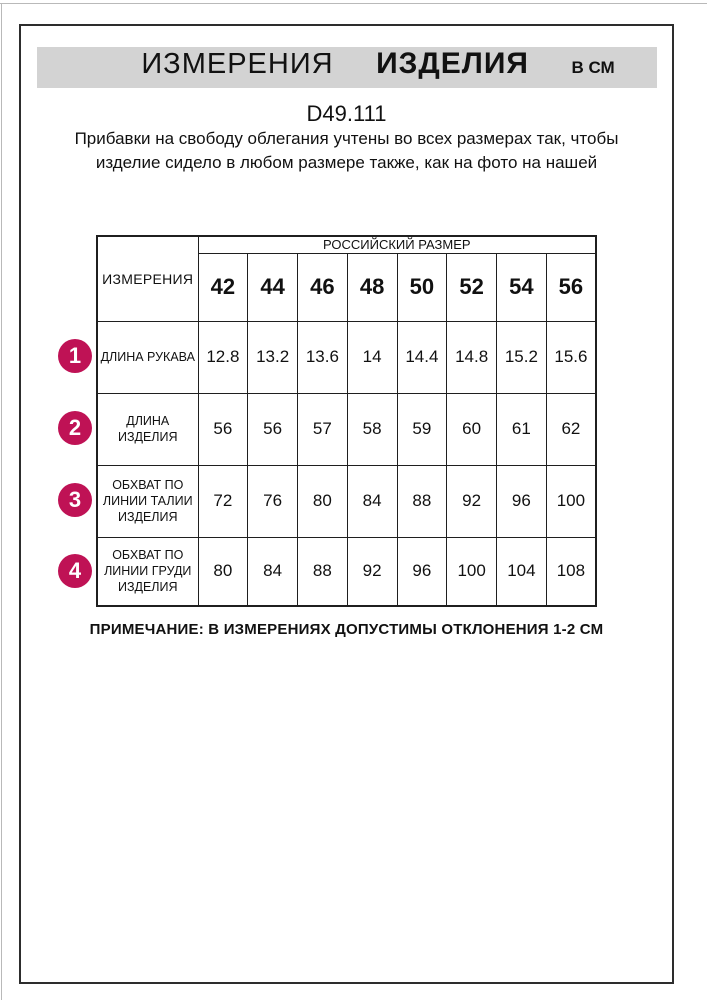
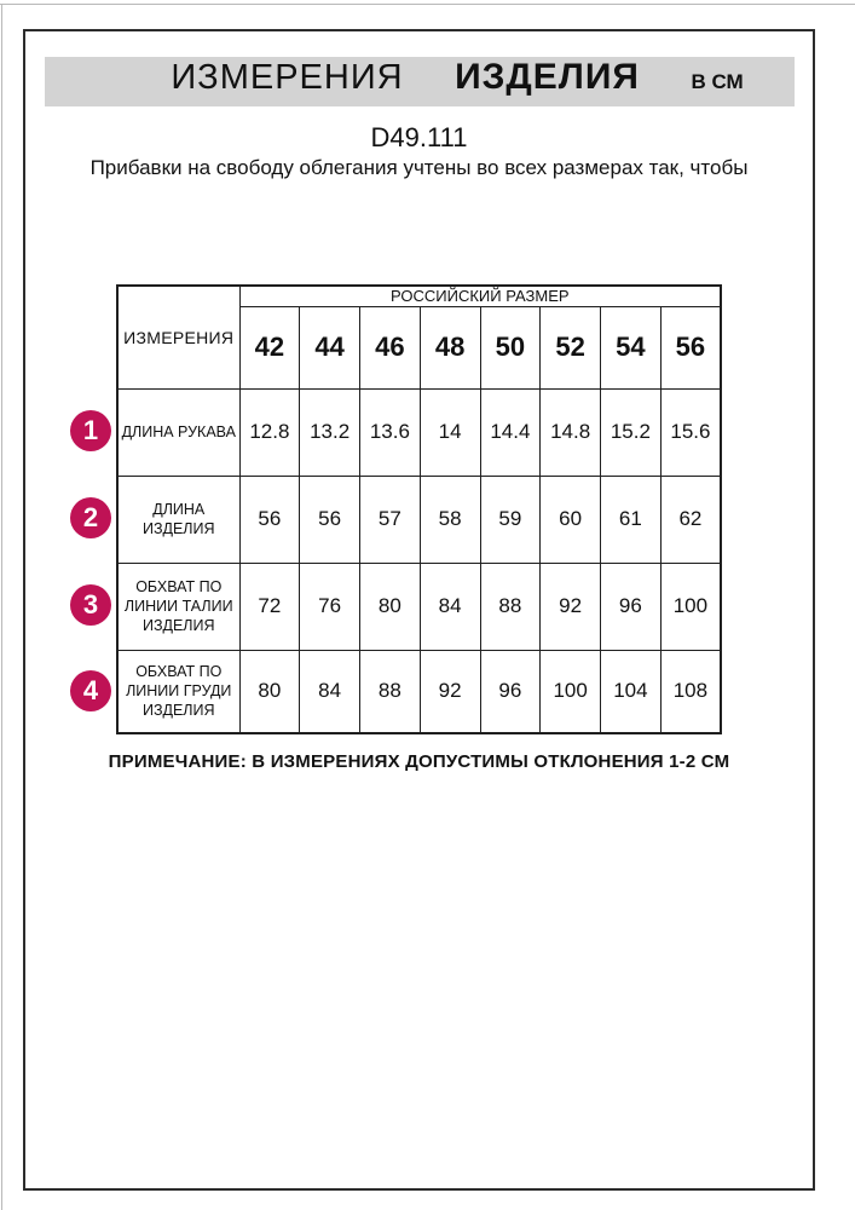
  ИЗМЕРЕНИЯ ИЗДЕЛИЯ В СМ
  D49.111
  Прибавки на свободу облегания учтены во всех размерах так, чтобы
- изделие сидело в любом размере также, как на фото на нашей
  ИЗМЕРЕНИЯ	РОССИЙСКИЙ РАЗМЕР
  42	44	46	48	50	52	54	56
  ДЛИНА РУКАВА	12.8	13.2	13.6	14	14.4	14.8	15.2	15.6
  ДЛИНА ИЗДЕЛИЯ	56	56	57	58	59	60	61	62
  ОБХВАТ ПО ЛИНИИ ТАЛИИ ИЗДЕЛИЯ	72	76	80	84	88	92	96	100
  ОБХВАТ ПО ЛИНИИ ГРУДИ ИЗДЕЛИЯ	80	84	88	92	96	100	104	108
  1
  2
  3
  4
  ПРИМЕЧАНИЕ: В ИЗМЕРЕНИЯХ ДОПУСТИМЫ ОТКЛОНЕНИЯ 1-2 СМ
